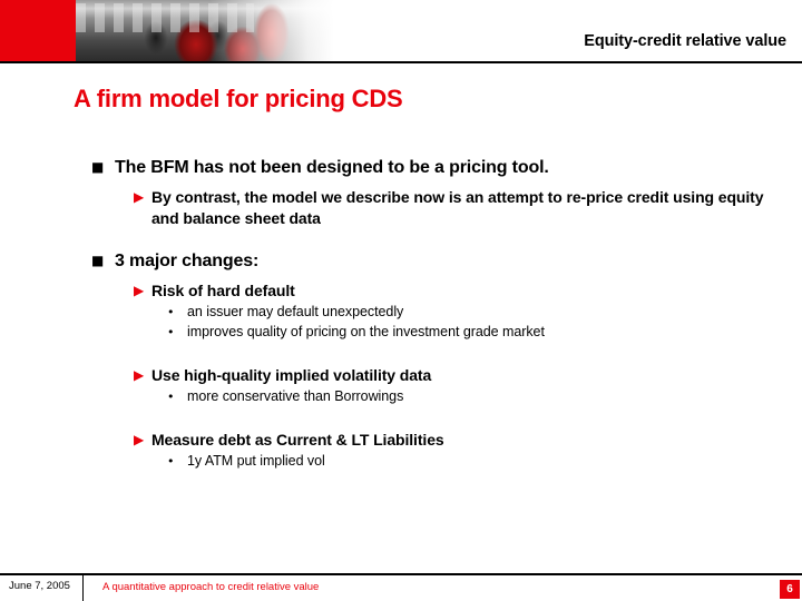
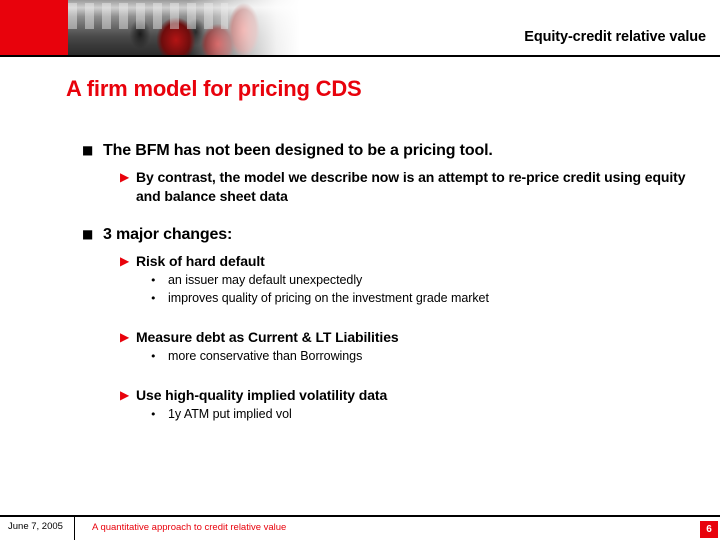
  Equity-credit relative value
  A firm model for pricing CDS
  ■
  The BFM has not been designed to be a pricing tool.
  ▶
  By contrast, the model we describe now is an attempt to re-price credit using equity and balance sheet data
  ■
  3 major changes:
  ▶
  Risk of hard default
  •
  an issuer may default unexpectedly
  •
  improves quality of pricing on the investment grade market
  ▶
- Use high-quality implied volatility data
+ Measure debt as Current & LT Liabilities
  •
  more conservative than Borrowings
  ▶
- Measure debt as Current & LT Liabilities
+ Use high-quality implied volatility data
  •
  1y ATM put implied vol
  June 7, 2005
  A quantitative approach to credit relative value
  6
